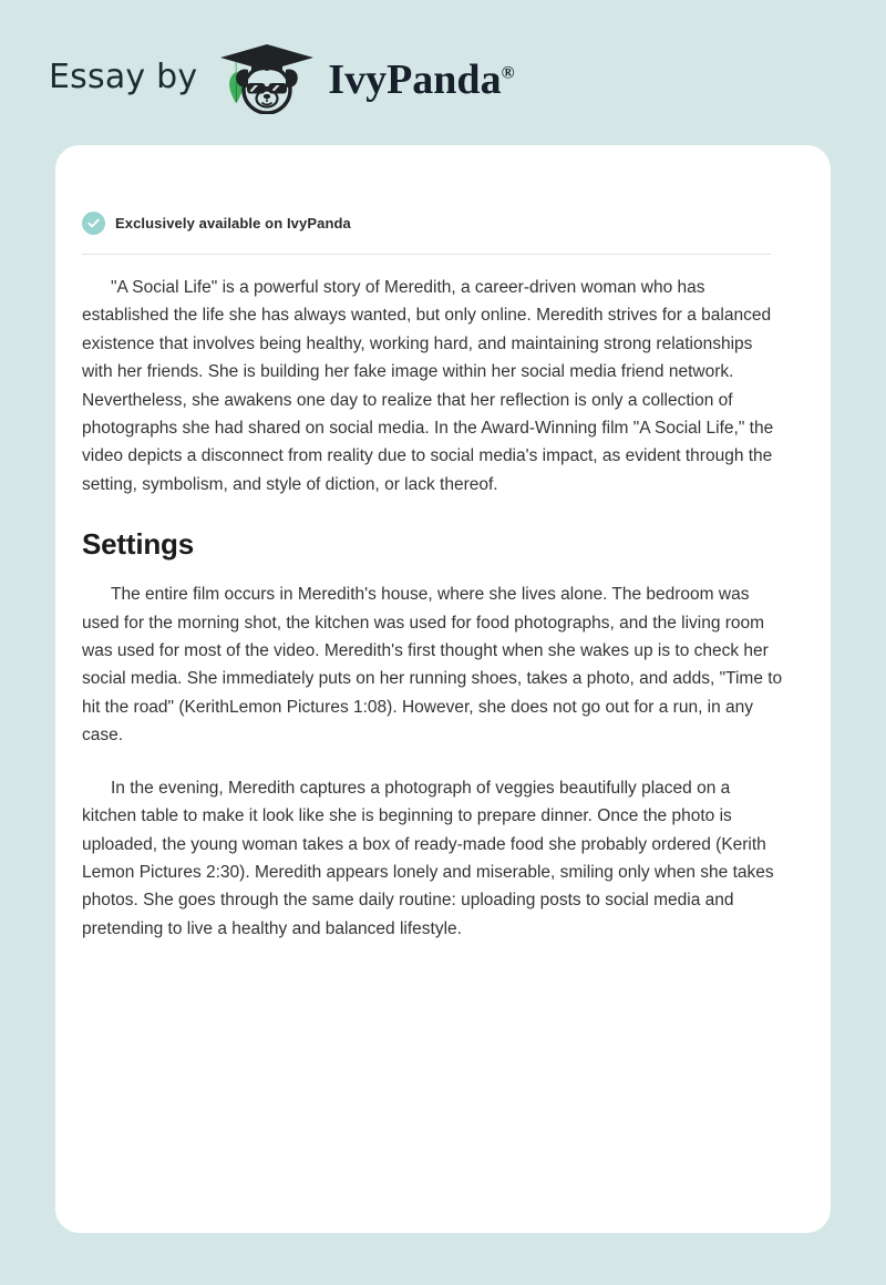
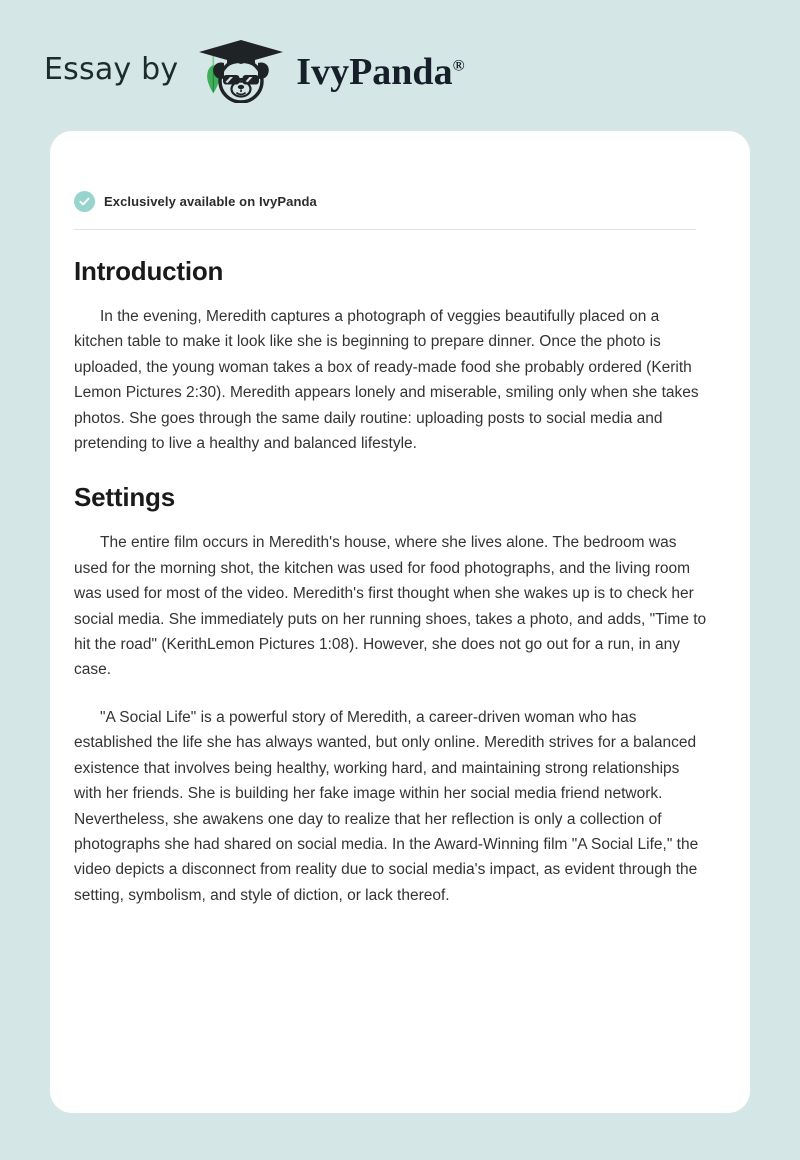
  Essay by
  IvyPanda®
  Exclusively available on IvyPanda
+ Introduction
- "A Social Life" is a powerful story of Meredith, a career-driven woman who has established the life she has always wanted, but only online. Meredith strives for a balanced existence that involves being healthy, working hard, and maintaining strong relationships with her friends. She is building her fake image within her social media friend network. Nevertheless, she awakens one day to realize that her reflection is only a collection of photographs she had shared on social media. In the Award-Winning film "A Social Life," the video depicts a disconnect from reality due to social media's impact, as evident through the setting, symbolism, and style of diction, or lack thereof.
+ In the evening, Meredith captures a photograph of veggies beautifully placed on a kitchen table to make it look like she is beginning to prepare dinner. Once the photo is uploaded, the young woman takes a box of ready-made food she probably ordered (Kerith Lemon Pictures 2:30). Meredith appears lonely and miserable, smiling only when she takes photos. She goes through the same daily routine: uploading posts to social media and pretending to live a healthy and balanced lifestyle.
  Settings
  The entire film occurs in Meredith's house, where she lives alone. The bedroom was used for the morning shot, the kitchen was used for food photographs, and the living room was used for most of the video. Meredith's first thought when she wakes up is to check her social media. She immediately puts on her running shoes, takes a photo, and adds, "Time to hit the road" (KerithLemon Pictures 1:08). However, she does not go out for a run, in any case.
- In the evening, Meredith captures a photograph of veggies beautifully placed on a kitchen table to make it look like she is beginning to prepare dinner. Once the photo is uploaded, the young woman takes a box of ready-made food she probably ordered (Kerith Lemon Pictures 2:30). Meredith appears lonely and miserable, smiling only when she takes photos. She goes through the same daily routine: uploading posts to social media and pretending to live a healthy and balanced lifestyle.
+ "A Social Life" is a powerful story of Meredith, a career-driven woman who has established the life she has always wanted, but only online. Meredith strives for a balanced existence that involves being healthy, working hard, and maintaining strong relationships with her friends. She is building her fake image within her social media friend network. Nevertheless, she awakens one day to realize that her reflection is only a collection of photographs she had shared on social media. In the Award-Winning film "A Social Life," the video depicts a disconnect from reality due to social media's impact, as evident through the setting, symbolism, and style of diction, or lack thereof.
